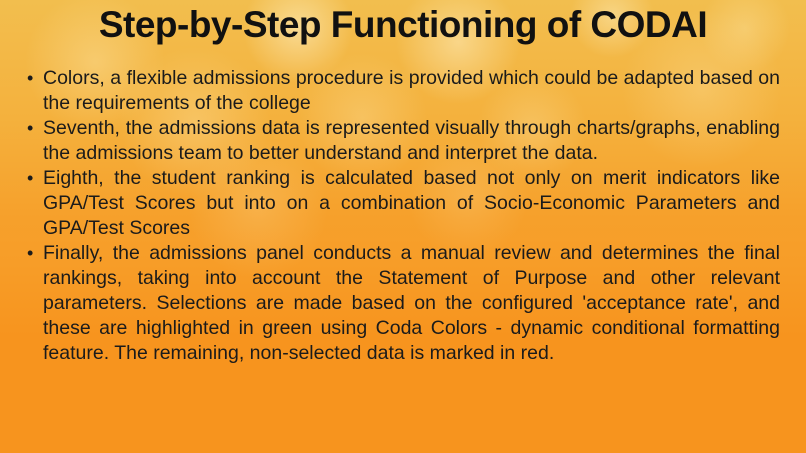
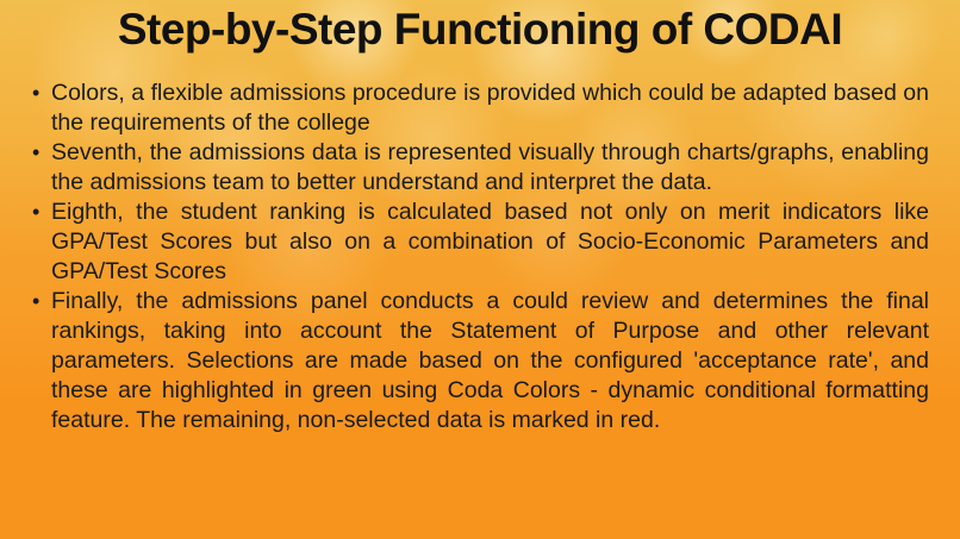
  Step-by-Step Functioning of CODAI
  •
  Colors, a flexible admissions procedure is provided which could be adapted based on the requirements of the college
  •
  Seventh, the admissions data is represented visually through charts/graphs, enabling the admissions team to better understand and interpret the data.
  •
- Eighth, the student ranking is calculated based not only on merit indicators like GPA/Test Scores but into on a combination of Socio-Economic Parameters and GPA/Test Scores
+ Eighth, the student ranking is calculated based not only on merit indicators like GPA/Test Scores but also on a combination of Socio-Economic Parameters and GPA/Test Scores
  •
- Finally, the admissions panel conducts a manual review and determines the final rankings, taking into account the Statement of Purpose and other relevant parameters. Selections are made based on the configured 'acceptance rate', and these are highlighted in green using Coda Colors - dynamic conditional formatting feature. The remaining, non-selected data is marked in red.
+ Finally, the admissions panel conducts a could review and determines the final rankings, taking into account the Statement of Purpose and other relevant parameters. Selections are made based on the configured 'acceptance rate', and these are highlighted in green using Coda Colors - dynamic conditional formatting feature. The remaining, non-selected data is marked in red.
